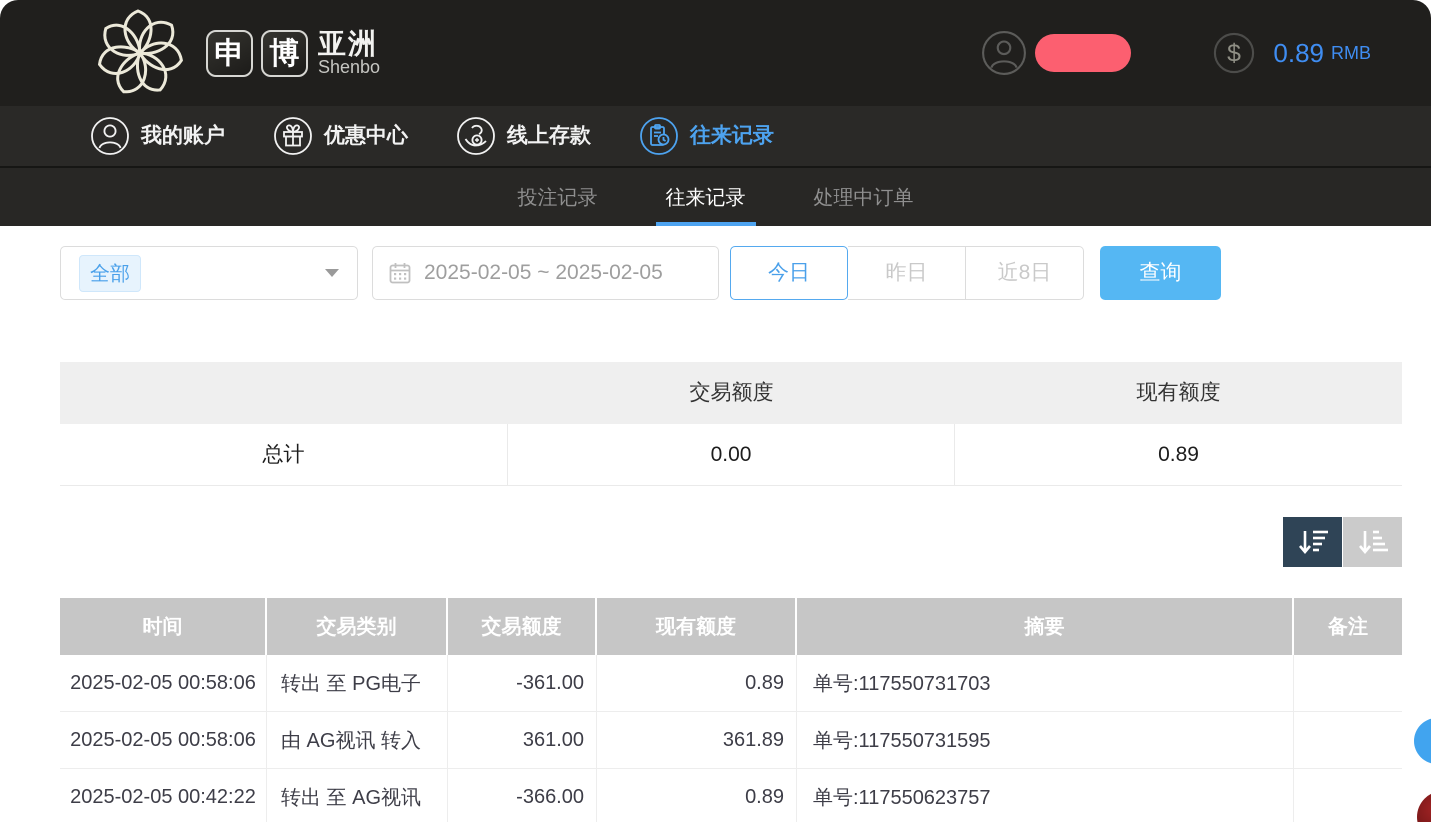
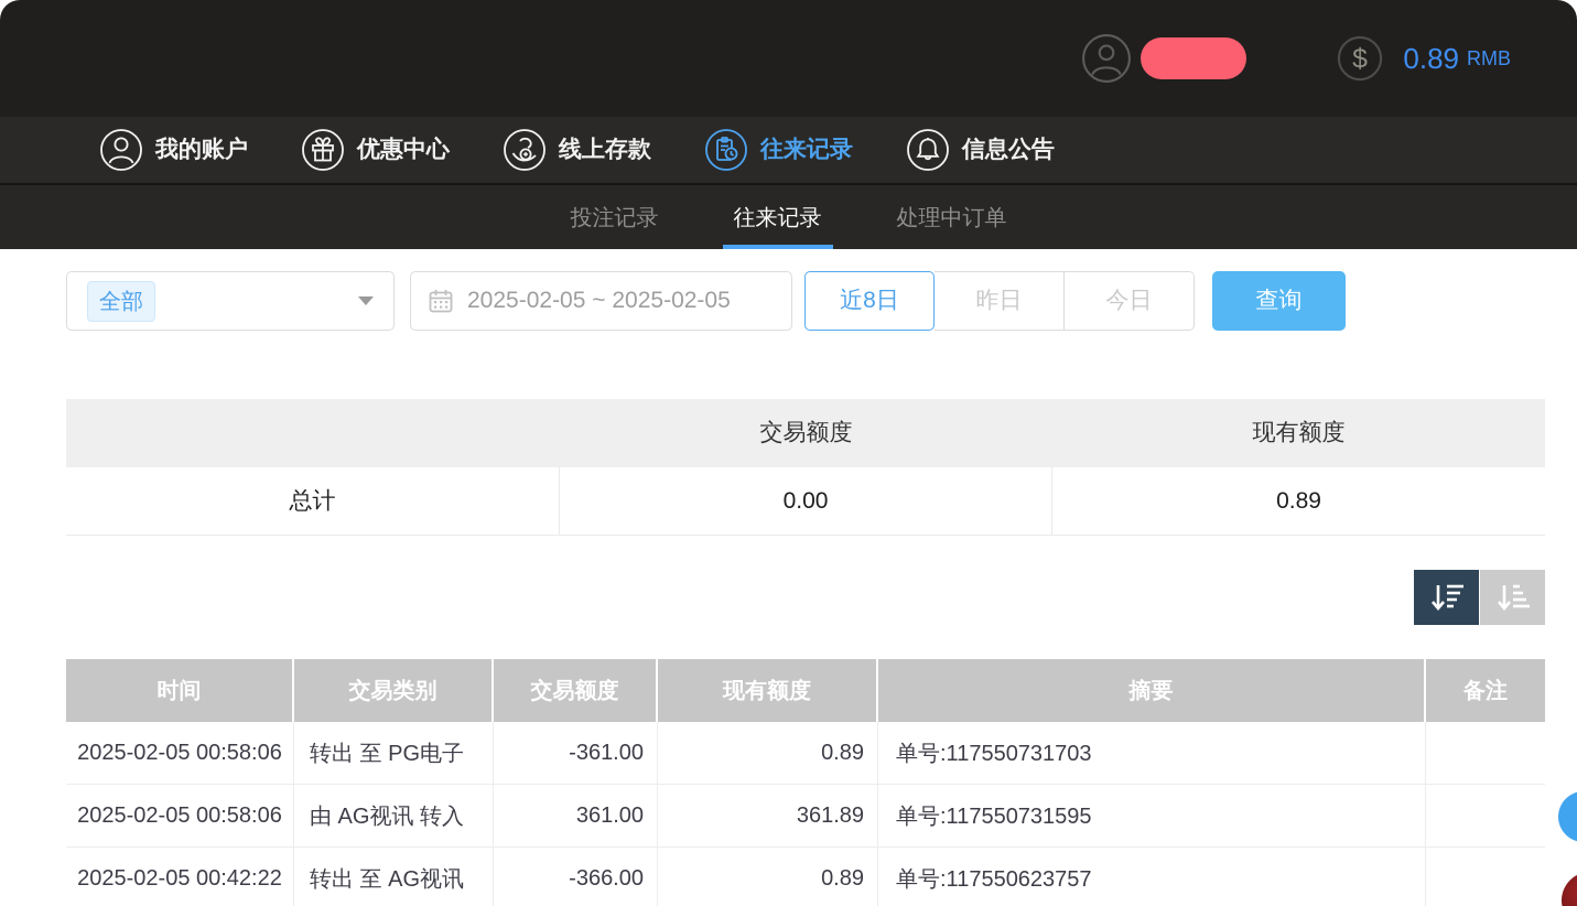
- 申
- 博
- 亚洲
- Shenbo
  $
  0.89
  RMB
  我的账户
  优惠中心
  线上存款
  往来记录
+ 信息公告
  投注记录
  往来记录
  处理中订单
  全部
  2025-02-05 ~ 2025-02-05
- 今日
+ 近8日
  昨日
- 近8日
+ 今日
  查询
  交易额度
  现有额度
  总计
  0.00
  0.89
  时间
  交易类别
  交易额度
  现有额度
  摘要
  备注
  2025-02-05 00:58:06
  转出 至 PG电子
  -361.00
  0.89
  单号:117550731703
  2025-02-05 00:58:06
  由 AG视讯 转入
  361.00
  361.89
  单号:117550731595
  2025-02-05 00:42:22
  转出 至 AG视讯
  -366.00
  0.89
  单号:117550623757
